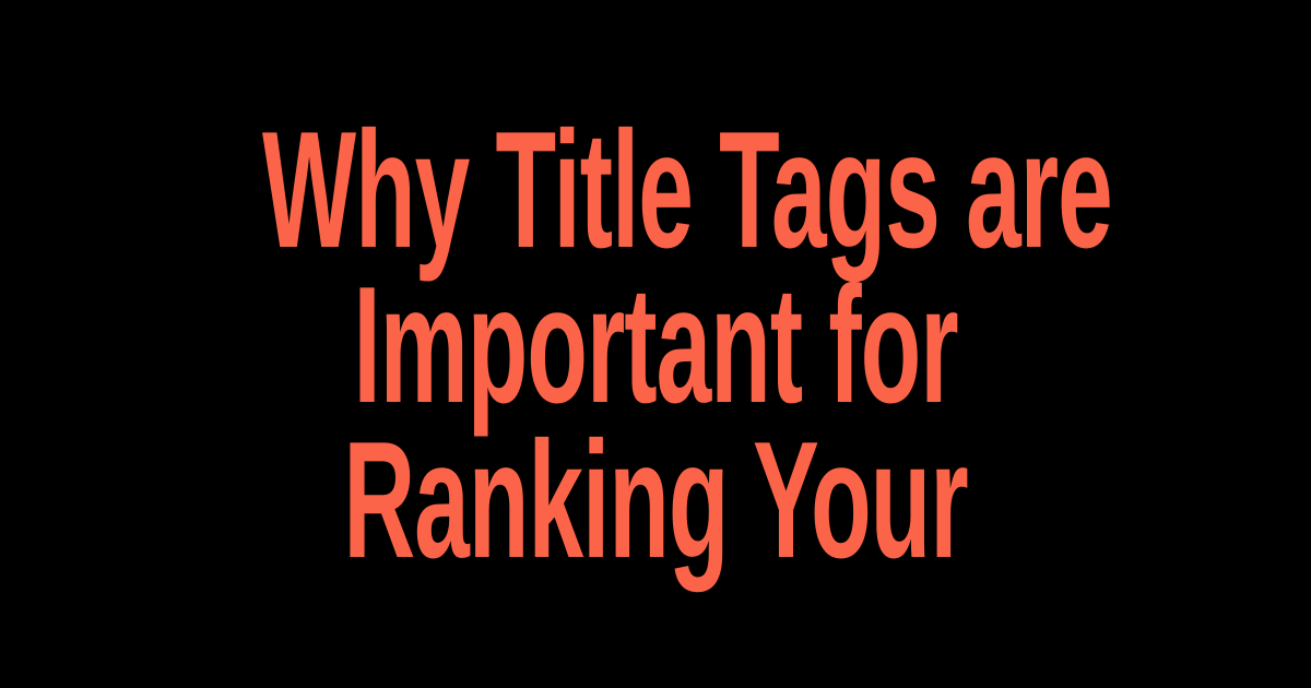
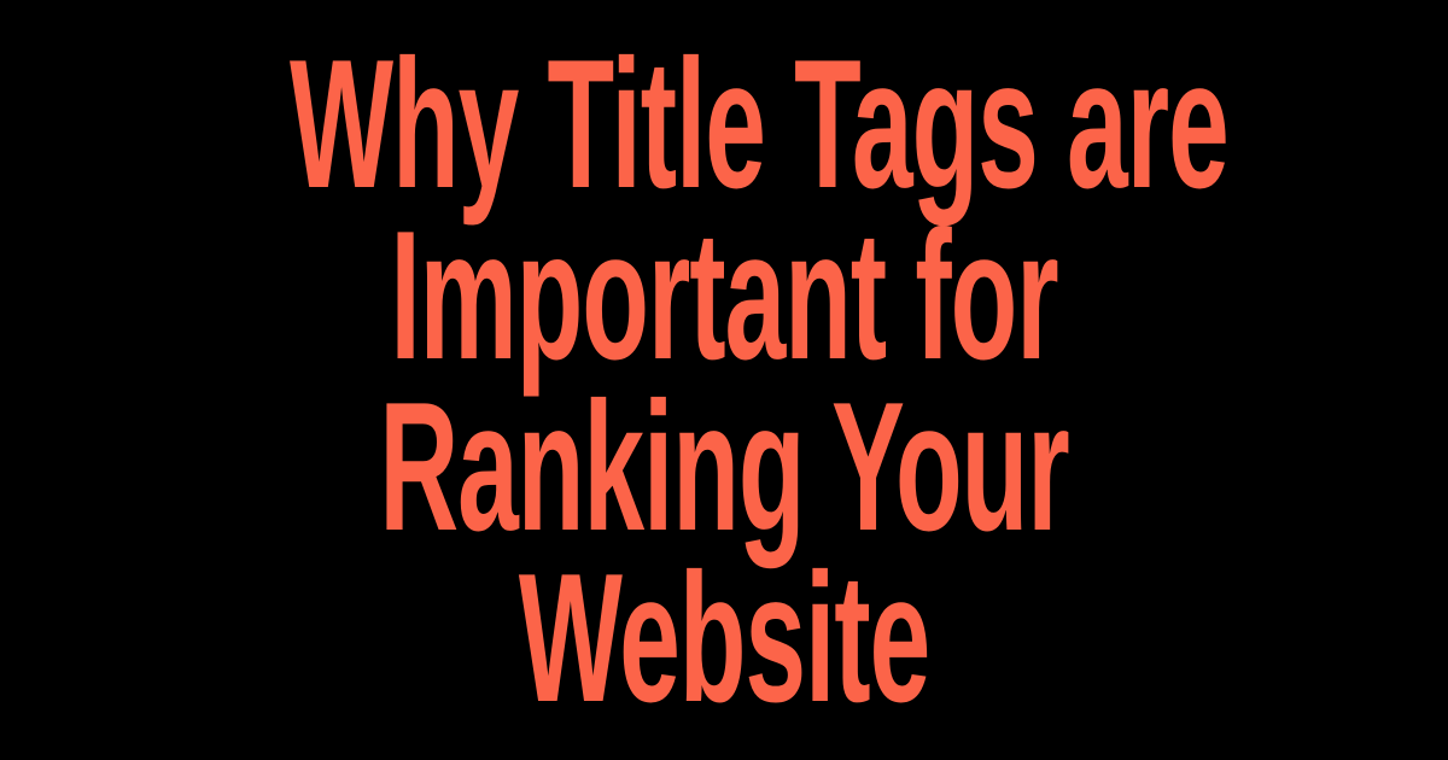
  Why Title Tags are
  Important for
  Ranking Your
+ Website
